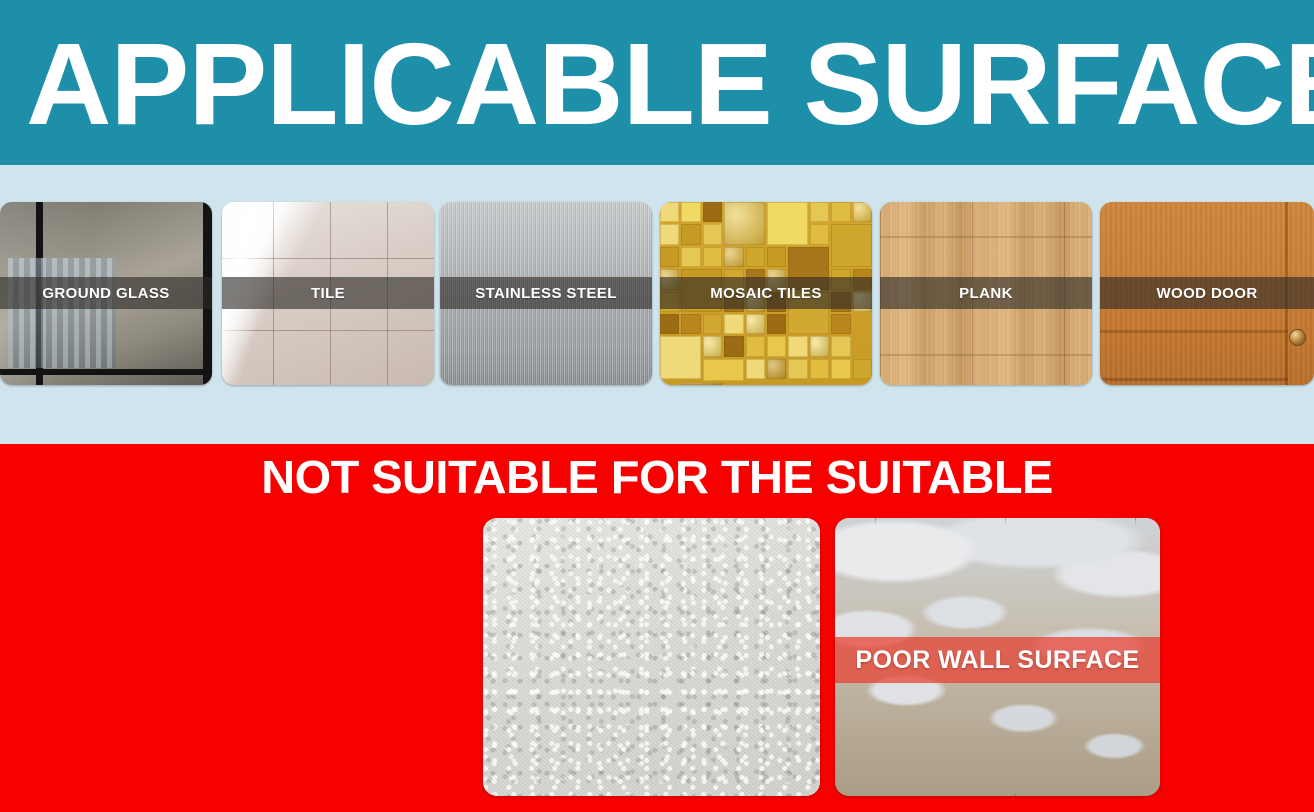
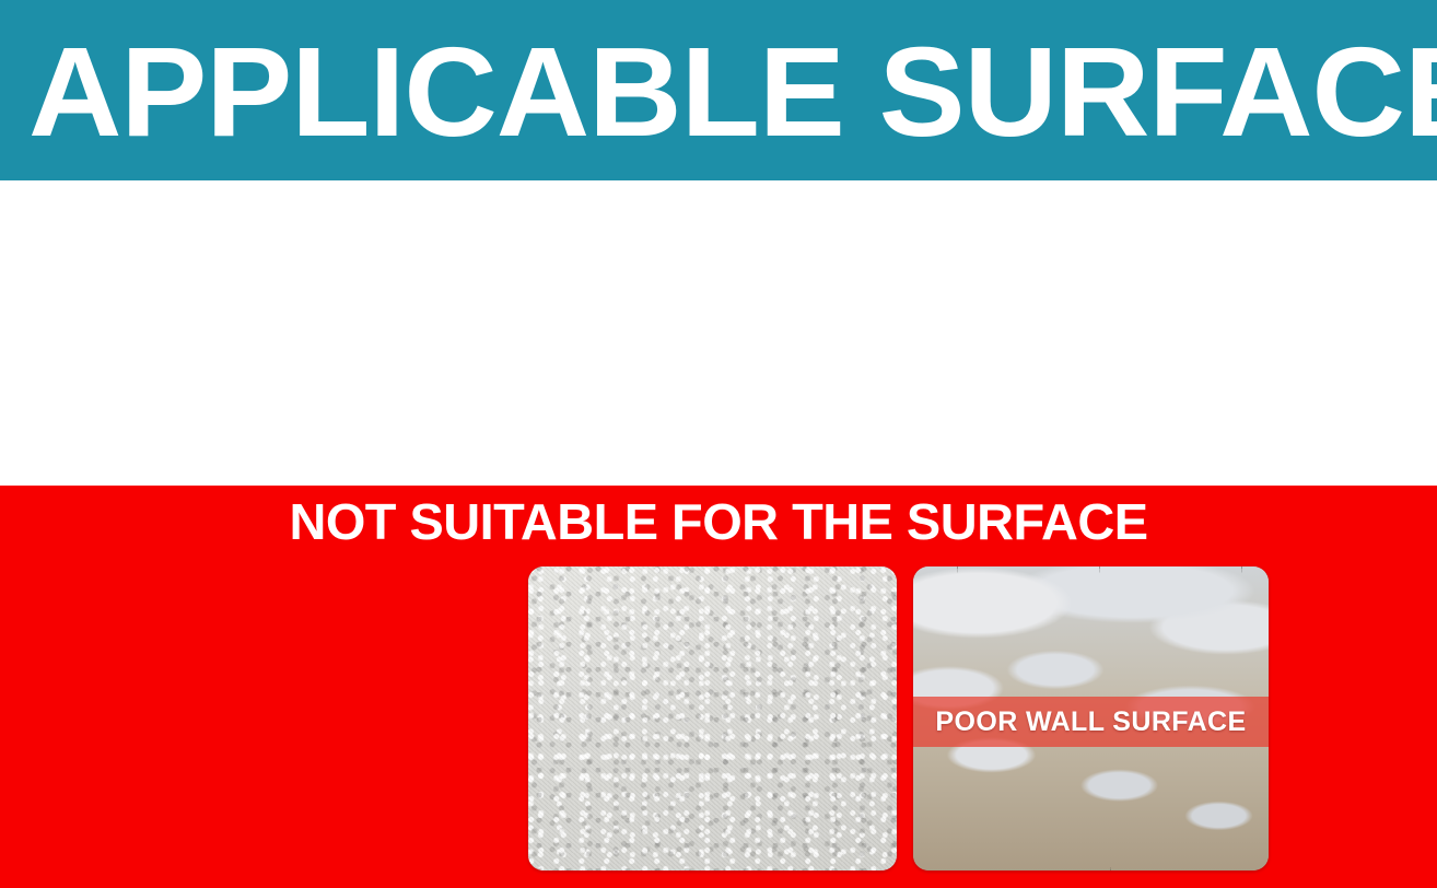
  APPLICABLE SURFAC
- GROUND GLASS
- TILE
- STAINLESS STEEL
- MOSAIC TILES
- PLANK
- WOOD DOOR
- NOT SUITABLE FOR THE SUITABLE
+ NOT SUITABLE FOR THE SURFACE
  POOR WALL SURFACE
